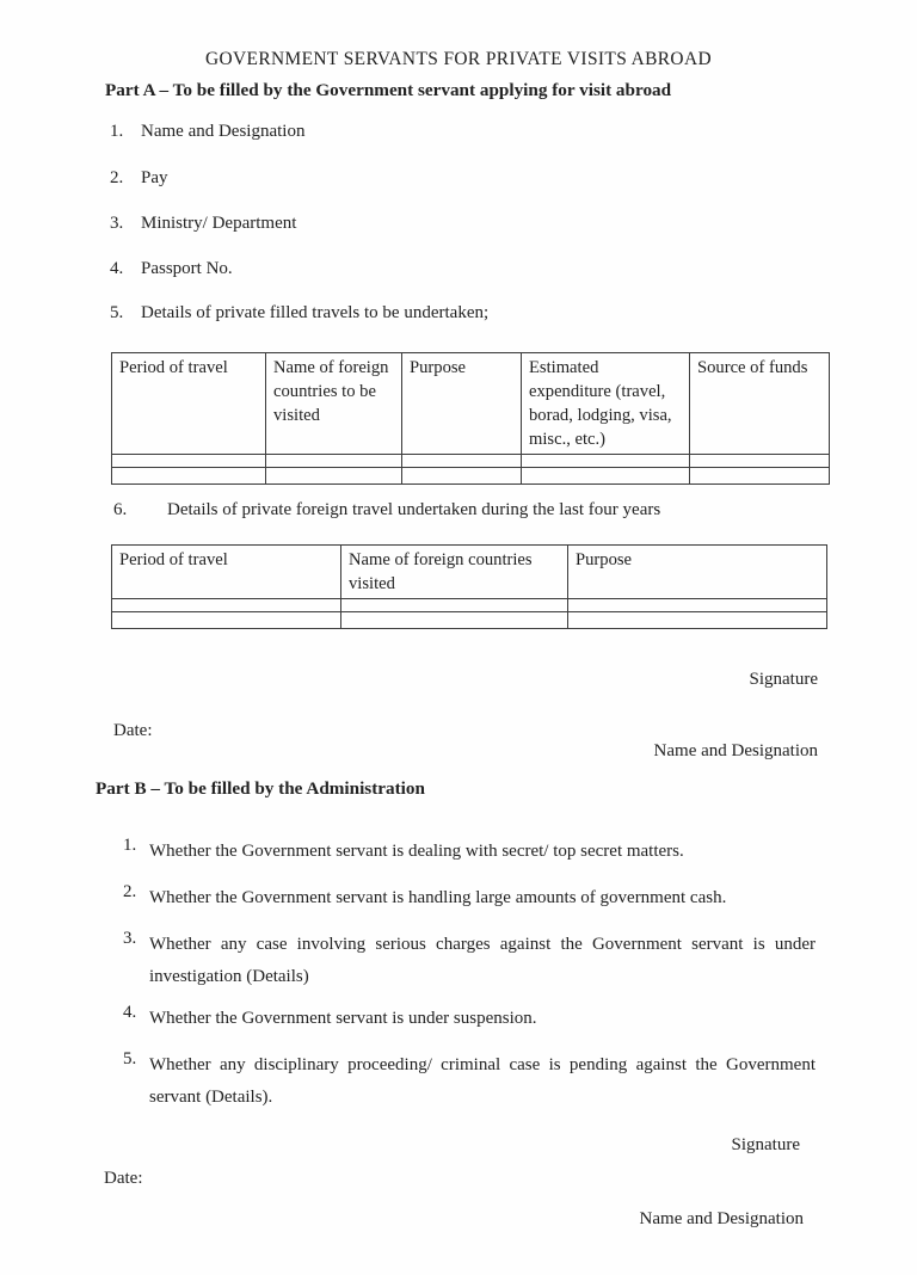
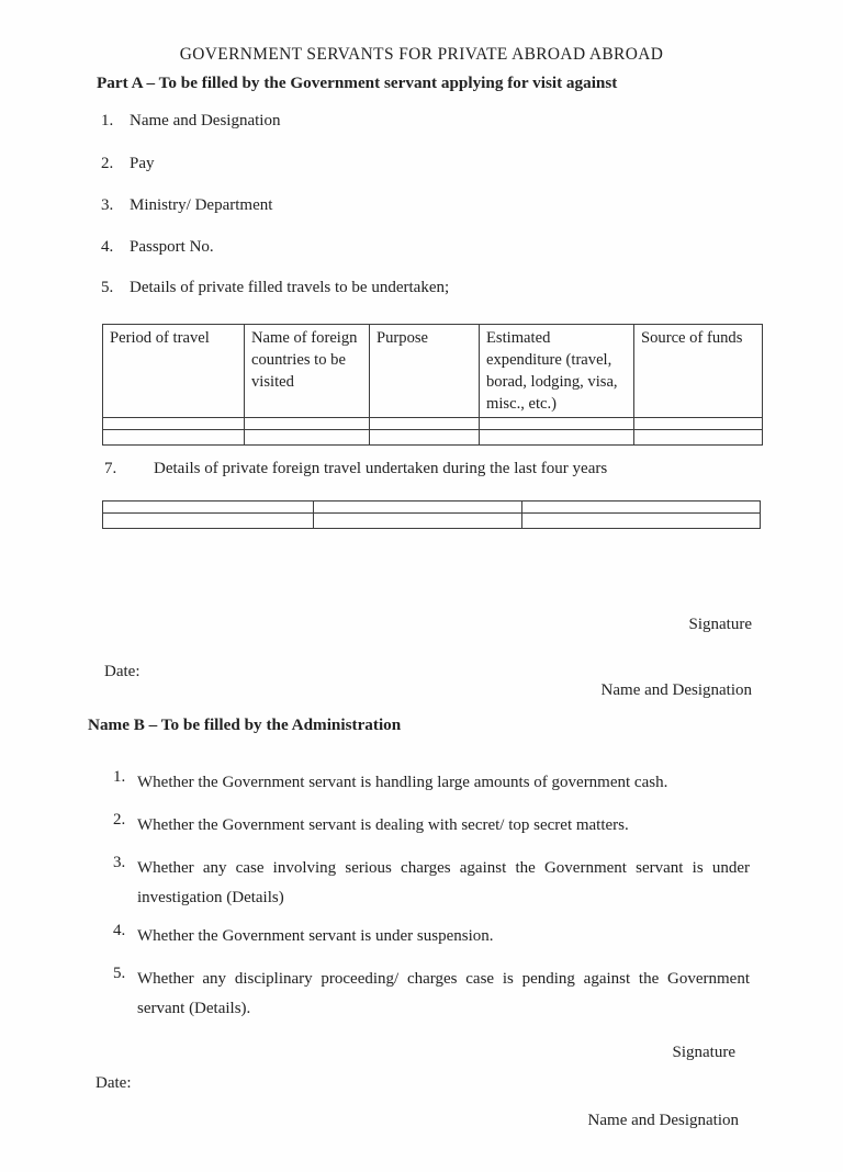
- GOVERNMENT SERVANTS FOR PRIVATE VISITS ABROAD
+ GOVERNMENT SERVANTS FOR PRIVATE ABROAD ABROAD
- Part A – To be filled by the Government servant applying for visit abroad
+ Part A – To be filled by the Government servant applying for visit against
  1.
  Name and Designation
  2.
  Pay
  3.
  Ministry/ Department
  4.
  Passport No.
  5.
  Details of private filled travels to be undertaken;
  Period of travel	Name of foreign countries to be visited	Purpose	Estimated expenditure (travel, borad, lodging, visa, misc., etc.)	Source of funds
- 6.
+ 7.
  Details of private foreign travel undertaken during the last four years
- Period of travel	Name of foreign countries visited	Purpose
  Signature
  Date:
  Name and Designation
- Part B – To be filled by the Administration
+ Name B – To be filled by the Administration
  1.
- Whether the Government servant is dealing with secret/ top secret matters.
+ Whether the Government servant is handling large amounts of government cash.
  2.
- Whether the Government servant is handling large amounts of government cash.
+ Whether the Government servant is dealing with secret/ top secret matters.
  3.
  Whether any case involving serious charges against the Government servant is under investigation (Details)
  4.
  Whether the Government servant is under suspension.
  5.
- Whether any disciplinary proceeding/ criminal case is pending against the Government servant (Details).
+ Whether any disciplinary proceeding/ charges case is pending against the Government servant (Details).
  Signature
  Date:
  Name and Designation
